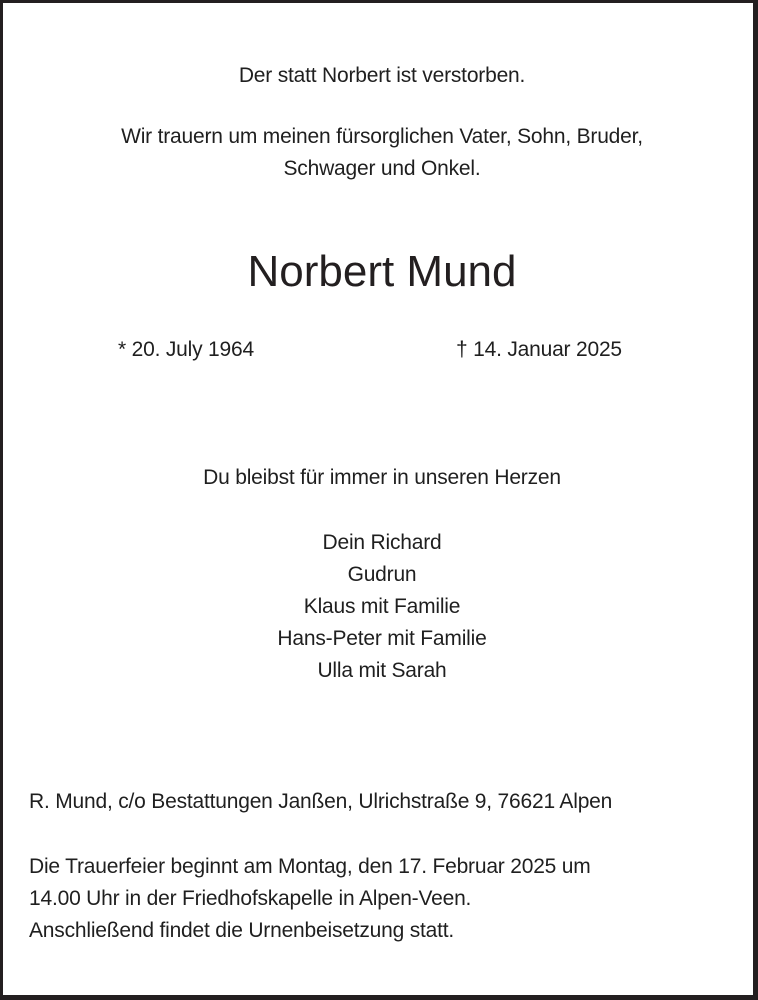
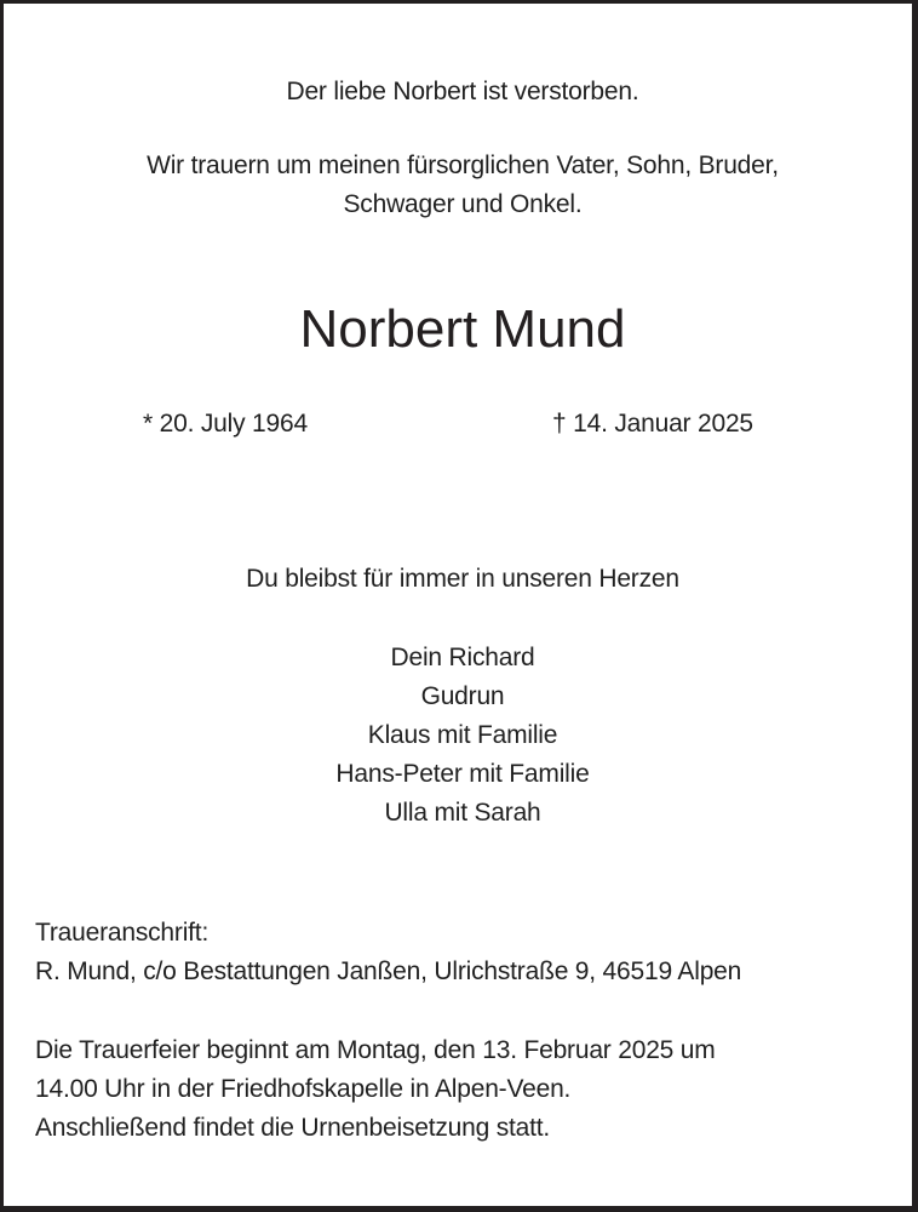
- Der statt Norbert ist verstorben.
+ Der liebe Norbert ist verstorben.
  Wir trauern um meinen fürsorglichen Vater, Sohn, Bruder,
  Schwager und Onkel.
  Norbert Mund
  * 20. July 1964
  † 14. Januar 2025
  Du bleibst für immer in unseren Herzen
  Dein Richard
  Gudrun
  Klaus mit Familie
  Hans-Peter mit Familie
  Ulla mit Sarah
+ Traueranschrift:
- R. Mund, c/o Bestattungen Janßen, Ulrichstraße 9, 76621 Alpen
+ R. Mund, c/o Bestattungen Janßen, Ulrichstraße 9, 46519 Alpen
- Die Trauerfeier beginnt am Montag, den 17. Februar 2025 um
+ Die Trauerfeier beginnt am Montag, den 13. Februar 2025 um
  14.00 Uhr in der Friedhofskapelle in Alpen-Veen.
  Anschließend findet die Urnenbeisetzung statt.
